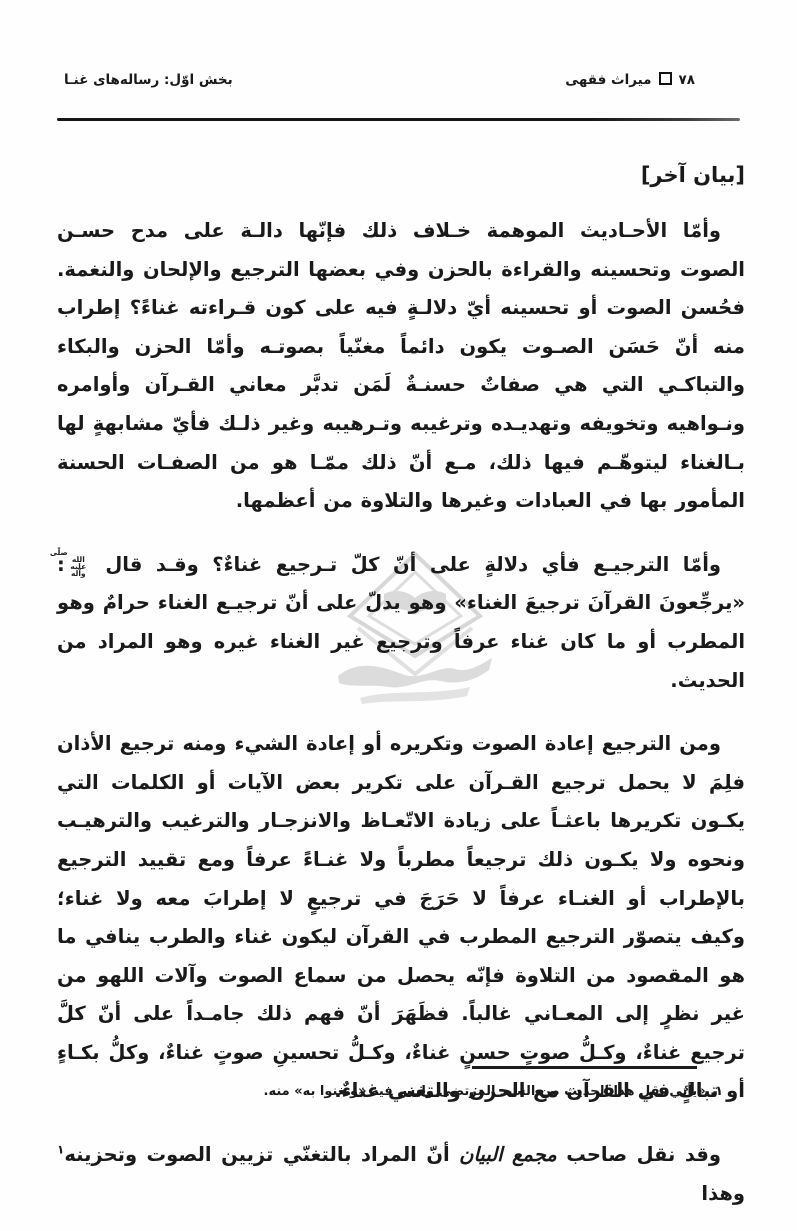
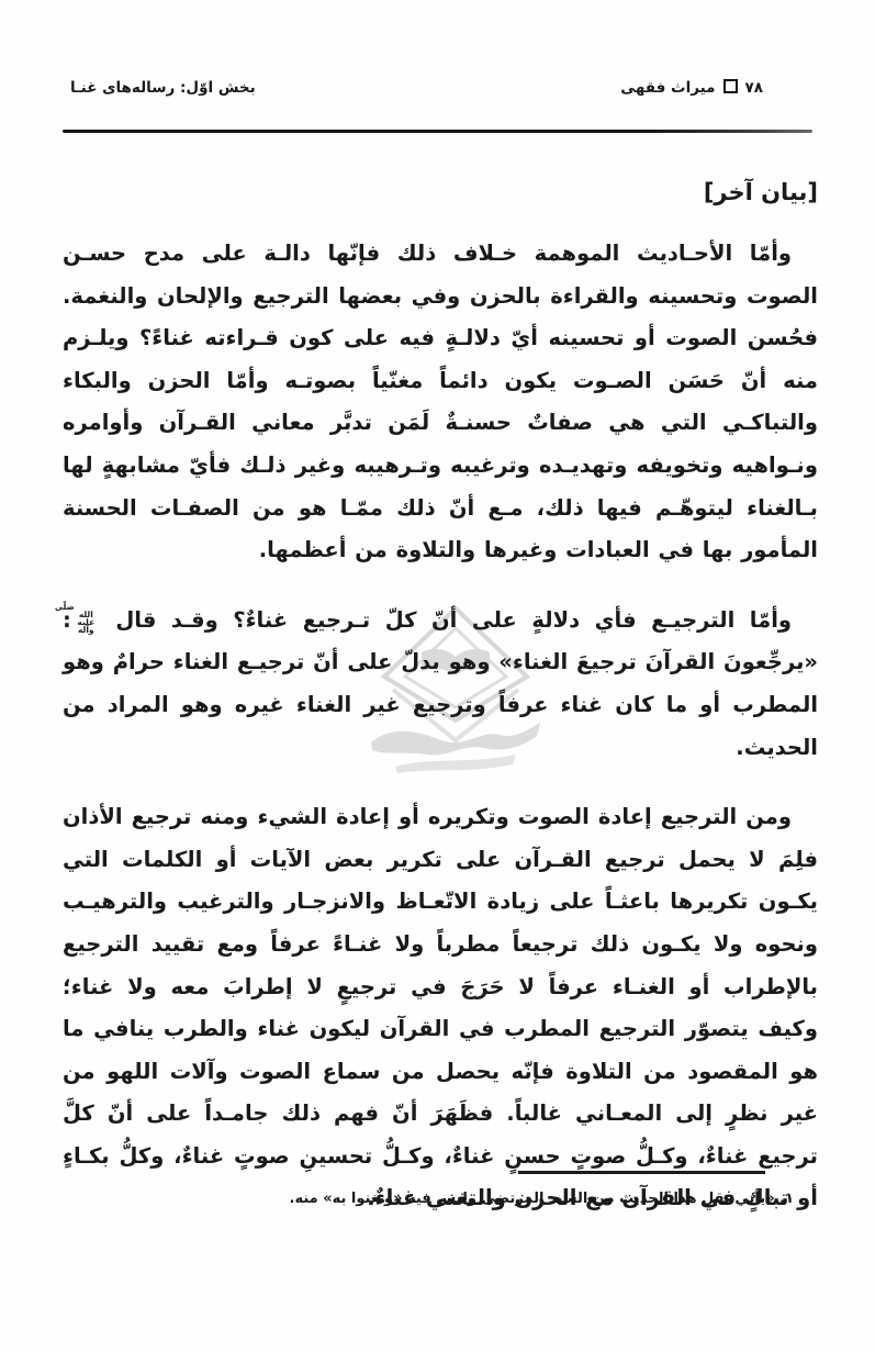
  ٧٨ميراث فقهى
  بخش اوّل: رساله‌هاى غنـا
  [بيان آخر]
- وأمّا الأحـاديث الموهمة خـلاف ذلك فإنّها دالـة على مدح حسـن الصوت وتحسينه والقراءة بالحزن وفي بعضها الترجيع والإلحان والنغمة. فحُسن الصوت أو تحسينه أيّ دلالـةٍ فيه على كون قـراءته غناءً؟ إطراب منه أنّ حَسَن الصـوت يكون دائماً مغنّياً بصوتـه وأمّا الحزن والبكاء والتباكـي التي هي صفاتٌ حسنـةٌ لَمَن تدبَّر معاني القـرآن وأوامره ونـواهيه وتخويفه وتهديـده وترغيبه وتـرهيبه وغير ذلـك فأيّ مشابهةٍ لها بـالغناء ليتوهّـم فيها ذلك، مـع أنّ ذلك ممّـا هو من الصفـات الحسنة المأمور بها في العبادات وغيرها والتلاوة من أعظمها.
+ وأمّا الأحـاديث الموهمة خـلاف ذلك فإنّها دالـة على مدح حسـن الصوت وتحسينه والقراءة بالحزن وفي بعضها الترجيع والإلحان والنغمة. فحُسن الصوت أو تحسينه أيّ دلالـةٍ فيه على كون قـراءته غناءً؟ ويلـزم منه أنّ حَسَن الصـوت يكون دائماً مغنّياً بصوتـه وأمّا الحزن والبكاء والتباكـي التي هي صفاتٌ حسنـةٌ لَمَن تدبَّر معاني القـرآن وأوامره ونـواهيه وتخويفه وتهديـده وترغيبه وتـرهيبه وغير ذلـك فأيّ مشابهةٍ لها بـالغناء ليتوهّـم فيها ذلك، مـع أنّ ذلك ممّـا هو من الصفـات الحسنة المأمور بها في العبادات وغيرها والتلاوة من أعظمها.
  وأمّا الترجيـع فأي دلالةٍ على أنّ كلّ تـرجيع غناءٌ؟ وقـد قال صلّى الله عليه وآله: «يرجِّعونَ القرآنَ ترجيعَ الغناء» وهو يدلّ على أنّ ترجيـع الغناء حرامٌ وهو المطرب أو ما كان غناء عرفاً وترجيع غير الغناء غيره وهو المراد من الحديث.
  ومن الترجيع إعادة الصوت وتكريره أو إعادة الشيء ومنه ترجيع الأذان فلِمَ لا يحمل ترجيع القـرآن على تكرير بعض الآيات أو الكلمات التي يكـون تكريرها باعثـاً على زيادة الاتّعـاظ والانزجـار والترغيب والترهيـب ونحوه ولا يكـون ذلك ترجيعاً مطرباً ولا غنـاءً عرفاً ومع تقييد الترجيع بالإطراب أو الغنـاء عرفاً لا حَرَجَ في ترجيعٍ لا إطرابَ معه ولا غناء؛ وكيف يتصوّر الترجيع المطرب في القرآن ليكون غناء والطرب ينافي ما هو المقصود من التلاوة فإنّه يحصل من سماع الصوت وآلات اللهو من غير نظرٍ إلى المعـاني غالباً. فظَهَرَ أنّ فهم ذلك جامـداً على أنّ كلَّ ترجيع غناءٌ، وكـلُّ صوتٍ حسنٍ غناءٌ، وكـلُّ تحسينِ صوتٍ غناءٌ، وكلُّ بكـاءٍ أو تباكٍ في القرآن مع الحزن والتغني غناءٌ.
- وقد نقل صاحب مجمع البيان أنّ المراد بالتغنّي تزيين الصوت وتحزينه١ وهذا
  ١. «يأتي نقل هذا الحديث من السيد المرتضى وليس فيه «وتغنوا به» منه.
